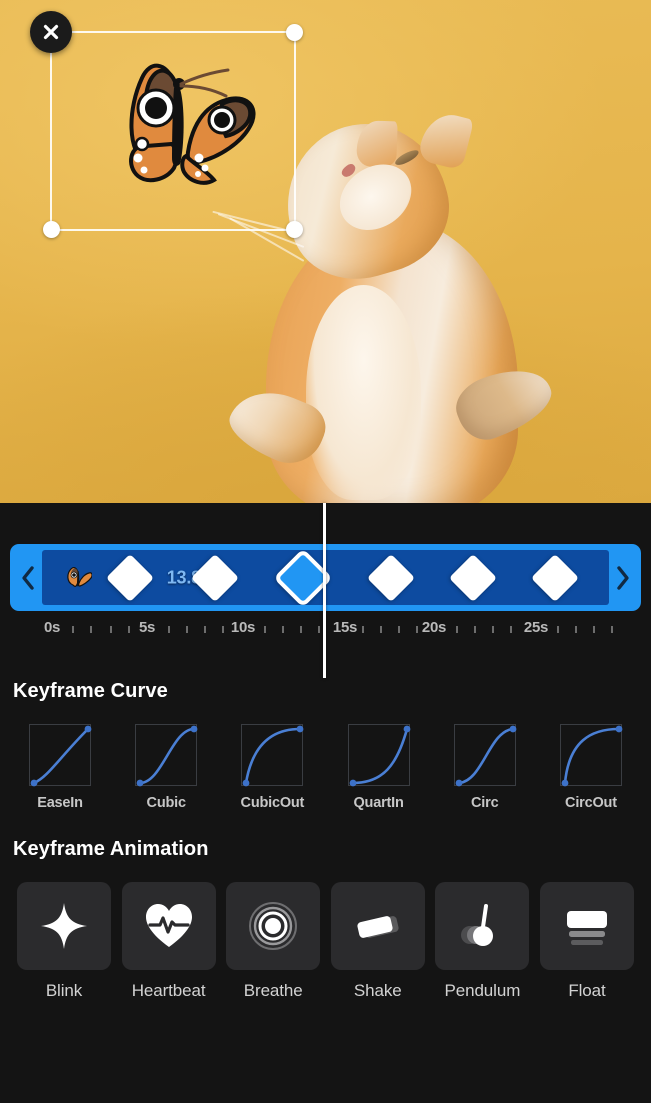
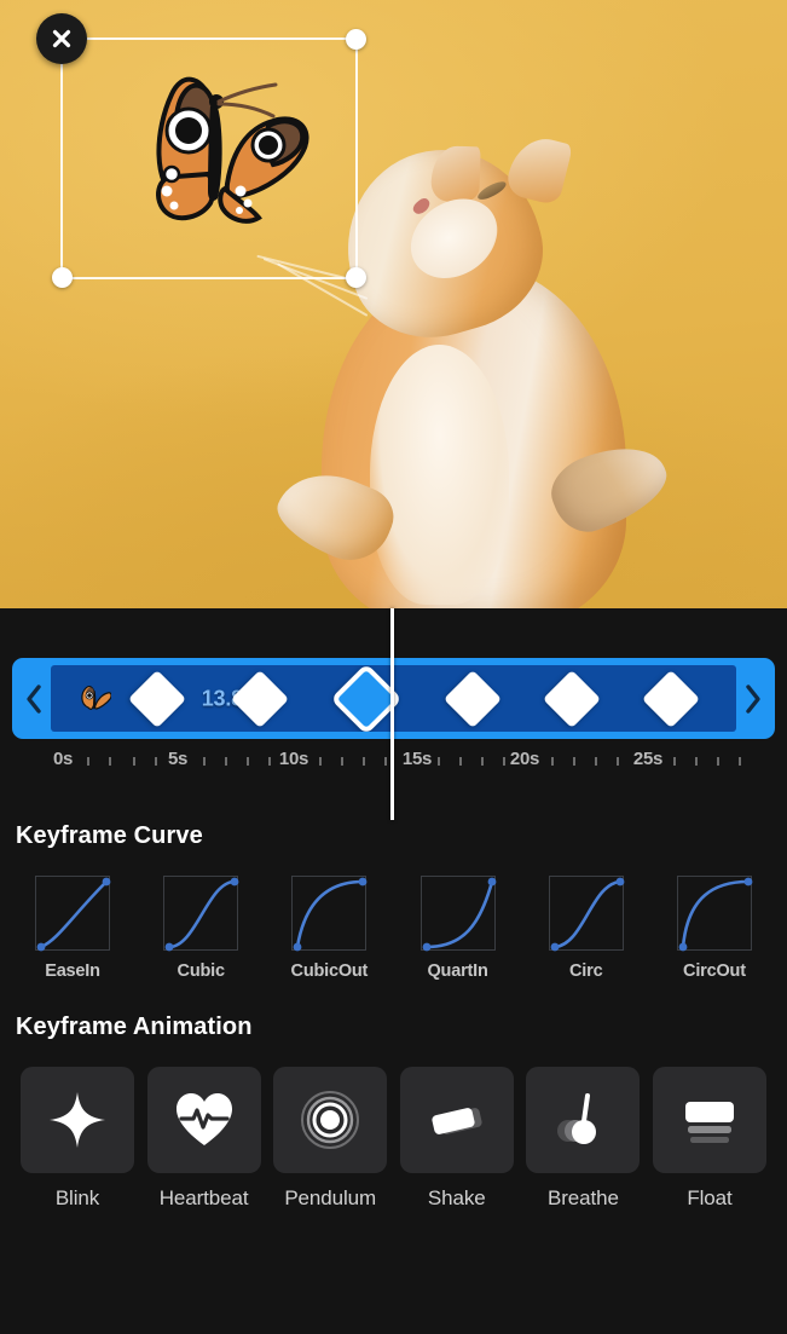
  0s
  5s
  10s
  15s
  20s
  25s
  Keyframe Curve
  EaseIn
  Cubic
  CubicOut
  QuartIn
  Circ
  CircOut
  Keyframe Animation
  Blink
  Heartbeat
- Breathe
+ Pendulum
  Shake
- Pendulum
+ Breathe
  Float
